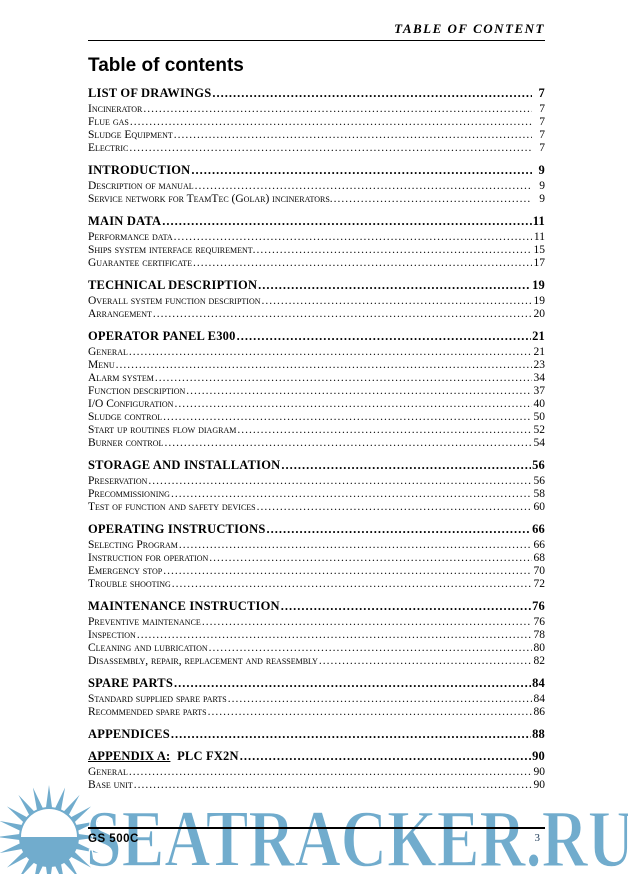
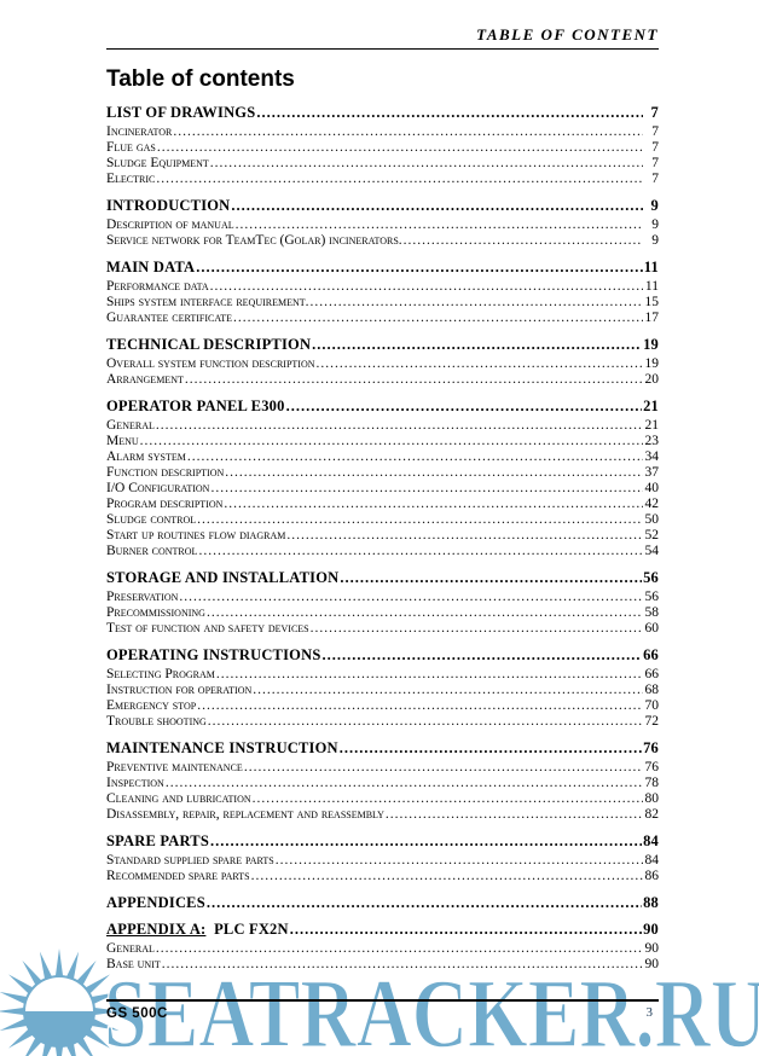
  SEATRACKER.RU
  TABLE OF CONTENT
  Table of contents
  LIST OF DRAWINGS
  7
  Incinerator
  7
  Flue gas
  7
  Sludge Equipment
  7
  Electric
  7
  INTRODUCTION
  9
  Description of manual
  9
  Service network for TeamTec (Golar) incinerators.
  9
  MAIN DATA
  11
  Performance data
  11
  Ships system interface requirement.
  15
  Guarantee certificate
  17
  TECHNICAL DESCRIPTION
  19
  Overall system function description
  19
  Arrangement
  20
  OPERATOR PANEL E300
  21
  General
  21
  Menu
  23
  Alarm system
  34
  Function description
  37
  I/O Configuration
  40
+ Program description
+ 42
  Sludge control
  50
  Start up routines flow diagram
  52
  Burner control
  54
  STORAGE AND INSTALLATION
  56
  Preservation
  56
  Precommissioning
  58
  Test of function and safety devices
  60
  OPERATING INSTRUCTIONS
  66
  Selecting Program
  66
  Instruction for operation
  68
  Emergency stop
  70
  Trouble shooting
  72
  MAINTENANCE INSTRUCTION
  76
  Preventive maintenance
  76
  Inspection
  78
  Cleaning and lubrication
  80
  Disassembly, repair, replacement and reassembly
  82
  SPARE PARTS
  84
  Standard supplied spare parts
  84
  Recommended spare parts
  86
  APPENDICES
  88
  APPENDIX A: PLC FX2N
  90
  General
  90
  Base unit
  90
  GS 500C
  3
